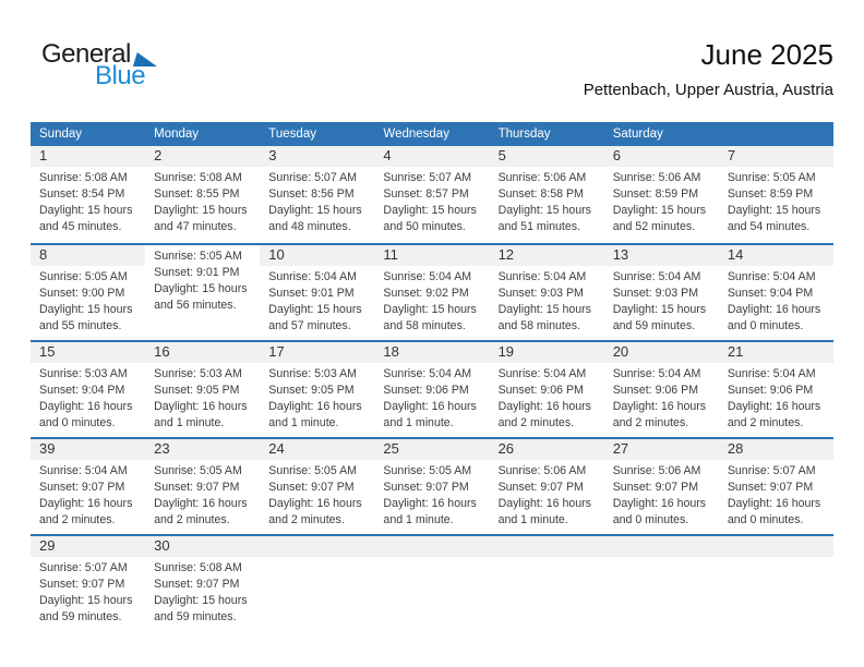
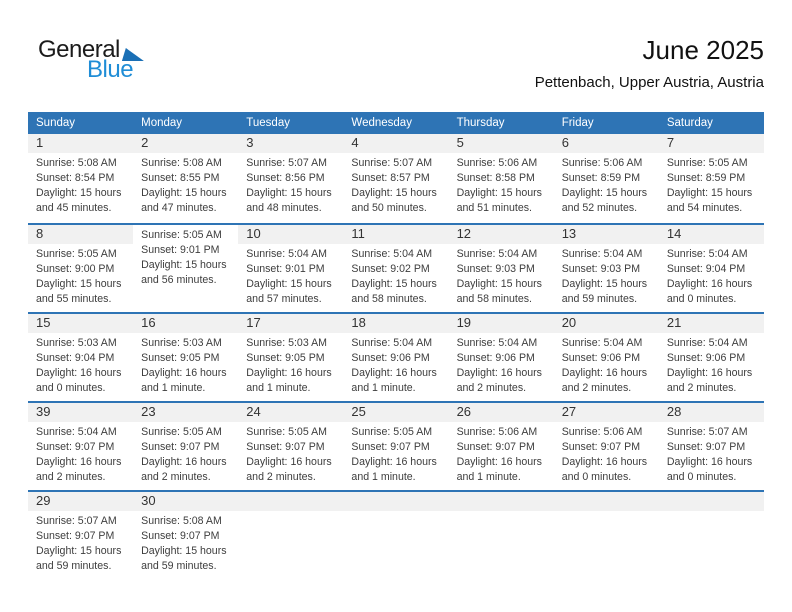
  General
  Blue
  June 2025
  Pettenbach, Upper Austria, Austria
  Sunday
  Monday
  Tuesday
  Wednesday
  Thursday
+ Friday
  Saturday
  1
  Sunrise: 5:08 AM
  Sunset: 8:54 PM
  Daylight: 15 hours
  and 45 minutes.
  2
  Sunrise: 5:08 AM
  Sunset: 8:55 PM
  Daylight: 15 hours
  and 47 minutes.
  3
  Sunrise: 5:07 AM
  Sunset: 8:56 PM
  Daylight: 15 hours
  and 48 minutes.
  4
  Sunrise: 5:07 AM
  Sunset: 8:57 PM
  Daylight: 15 hours
  and 50 minutes.
  5
  Sunrise: 5:06 AM
  Sunset: 8:58 PM
  Daylight: 15 hours
  and 51 minutes.
  6
  Sunrise: 5:06 AM
  Sunset: 8:59 PM
  Daylight: 15 hours
  and 52 minutes.
  7
  Sunrise: 5:05 AM
  Sunset: 8:59 PM
  Daylight: 15 hours
  and 54 minutes.
  8
  Sunrise: 5:05 AM
  Sunset: 9:00 PM
  Daylight: 15 hours
  and 55 minutes.
  Sunrise: 5:05 AM
  Sunset: 9:01 PM
  Daylight: 15 hours
  and 56 minutes.
  10
  Sunrise: 5:04 AM
  Sunset: 9:01 PM
  Daylight: 15 hours
  and 57 minutes.
  11
  Sunrise: 5:04 AM
  Sunset: 9:02 PM
  Daylight: 15 hours
  and 58 minutes.
  12
  Sunrise: 5:04 AM
  Sunset: 9:03 PM
  Daylight: 15 hours
  and 58 minutes.
  13
  Sunrise: 5:04 AM
  Sunset: 9:03 PM
  Daylight: 15 hours
  and 59 minutes.
  14
  Sunrise: 5:04 AM
  Sunset: 9:04 PM
  Daylight: 16 hours
  and 0 minutes.
  15
  Sunrise: 5:03 AM
  Sunset: 9:04 PM
  Daylight: 16 hours
  and 0 minutes.
  16
  Sunrise: 5:03 AM
  Sunset: 9:05 PM
  Daylight: 16 hours
  and 1 minute.
  17
  Sunrise: 5:03 AM
  Sunset: 9:05 PM
  Daylight: 16 hours
  and 1 minute.
  18
  Sunrise: 5:04 AM
  Sunset: 9:06 PM
  Daylight: 16 hours
  and 1 minute.
  19
  Sunrise: 5:04 AM
  Sunset: 9:06 PM
  Daylight: 16 hours
  and 2 minutes.
  20
  Sunrise: 5:04 AM
  Sunset: 9:06 PM
  Daylight: 16 hours
  and 2 minutes.
  21
  Sunrise: 5:04 AM
  Sunset: 9:06 PM
  Daylight: 16 hours
  and 2 minutes.
  39
  Sunrise: 5:04 AM
  Sunset: 9:07 PM
  Daylight: 16 hours
  and 2 minutes.
  23
  Sunrise: 5:05 AM
  Sunset: 9:07 PM
  Daylight: 16 hours
  and 2 minutes.
  24
  Sunrise: 5:05 AM
  Sunset: 9:07 PM
  Daylight: 16 hours
  and 2 minutes.
  25
  Sunrise: 5:05 AM
  Sunset: 9:07 PM
  Daylight: 16 hours
  and 1 minute.
  26
  Sunrise: 5:06 AM
  Sunset: 9:07 PM
  Daylight: 16 hours
  and 1 minute.
  27
  Sunrise: 5:06 AM
  Sunset: 9:07 PM
  Daylight: 16 hours
  and 0 minutes.
  28
  Sunrise: 5:07 AM
  Sunset: 9:07 PM
  Daylight: 16 hours
  and 0 minutes.
  29
  Sunrise: 5:07 AM
  Sunset: 9:07 PM
  Daylight: 15 hours
  and 59 minutes.
  30
  Sunrise: 5:08 AM
  Sunset: 9:07 PM
  Daylight: 15 hours
  and 59 minutes.
